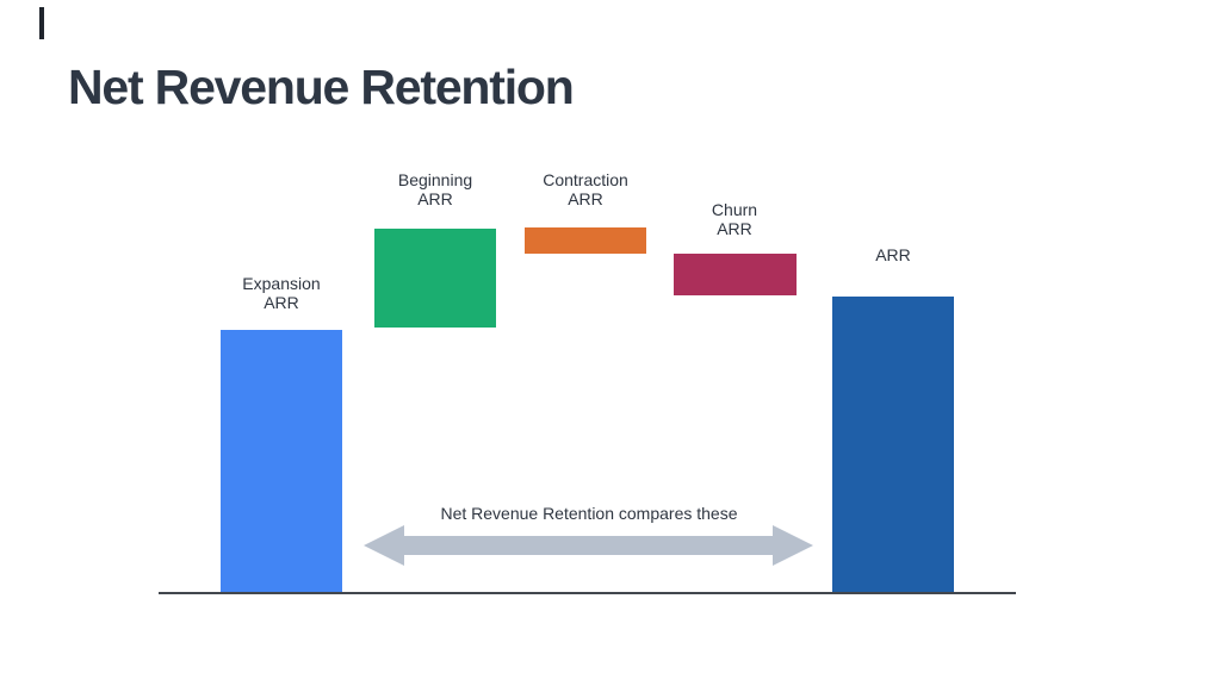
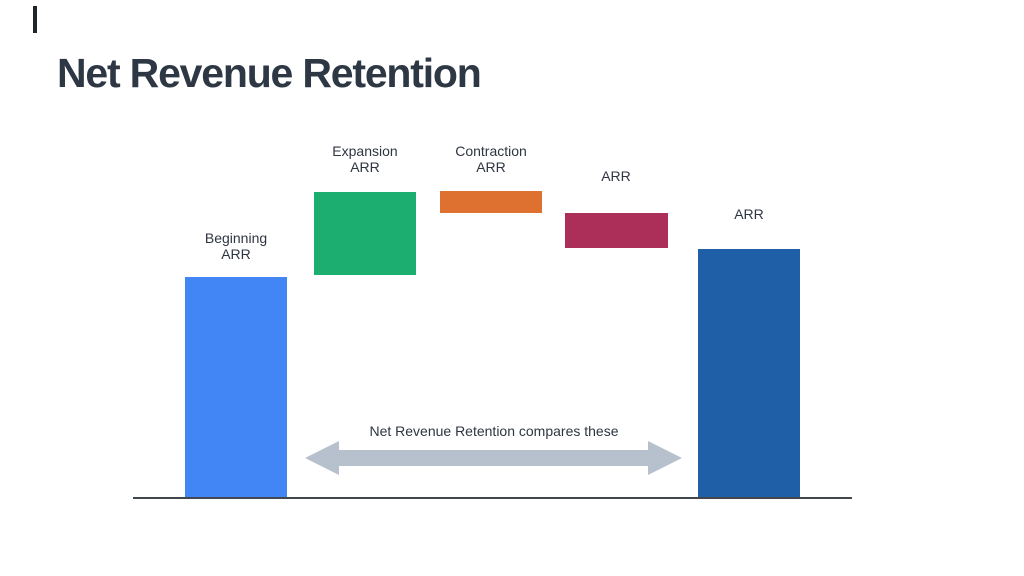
  Net Revenue Retention
- Expansion
+ Beginning
  ARR
- Beginning
+ Expansion
  ARR
  Contraction
  ARR
- Churn
  ARR
  ARR
  Net Revenue Retention compares these
